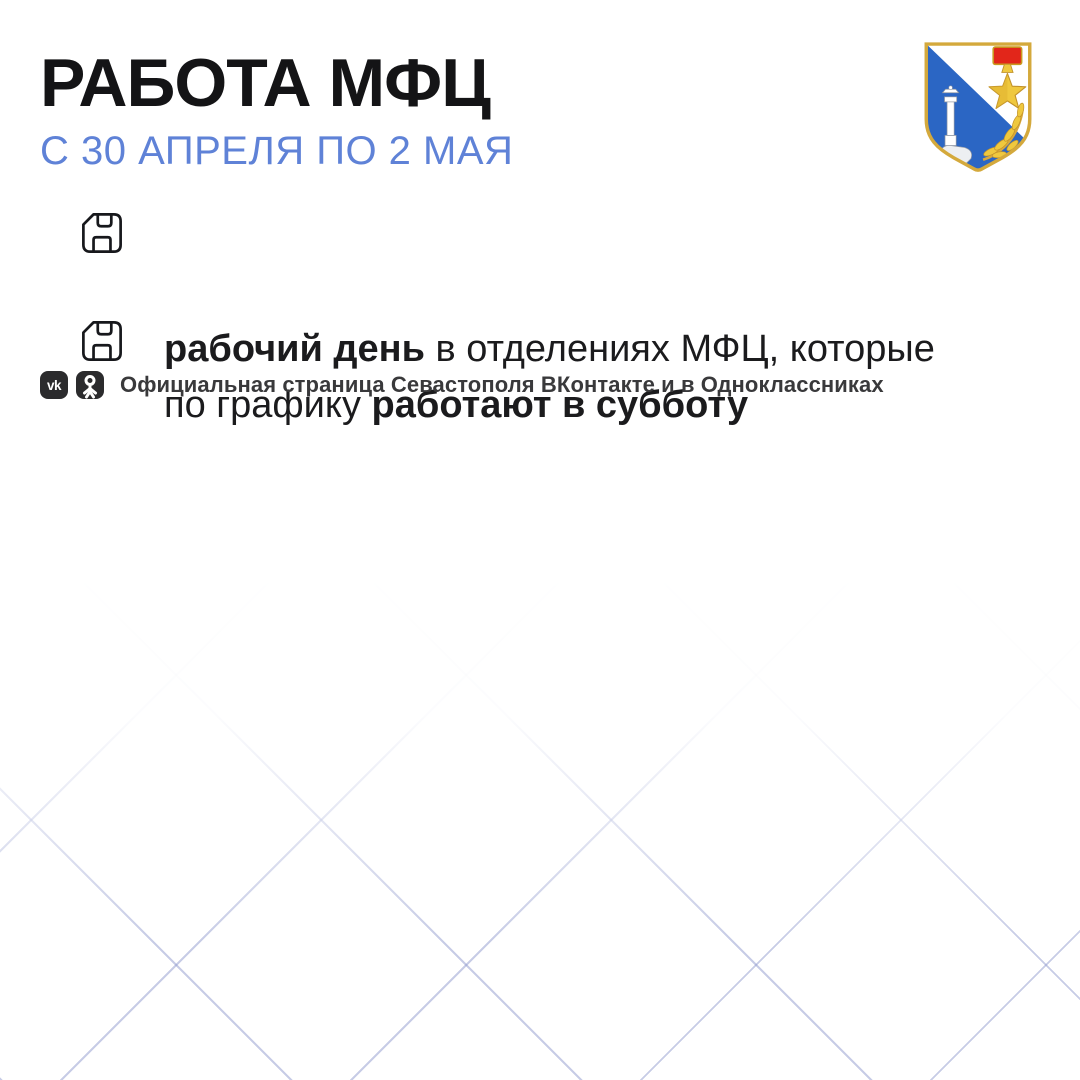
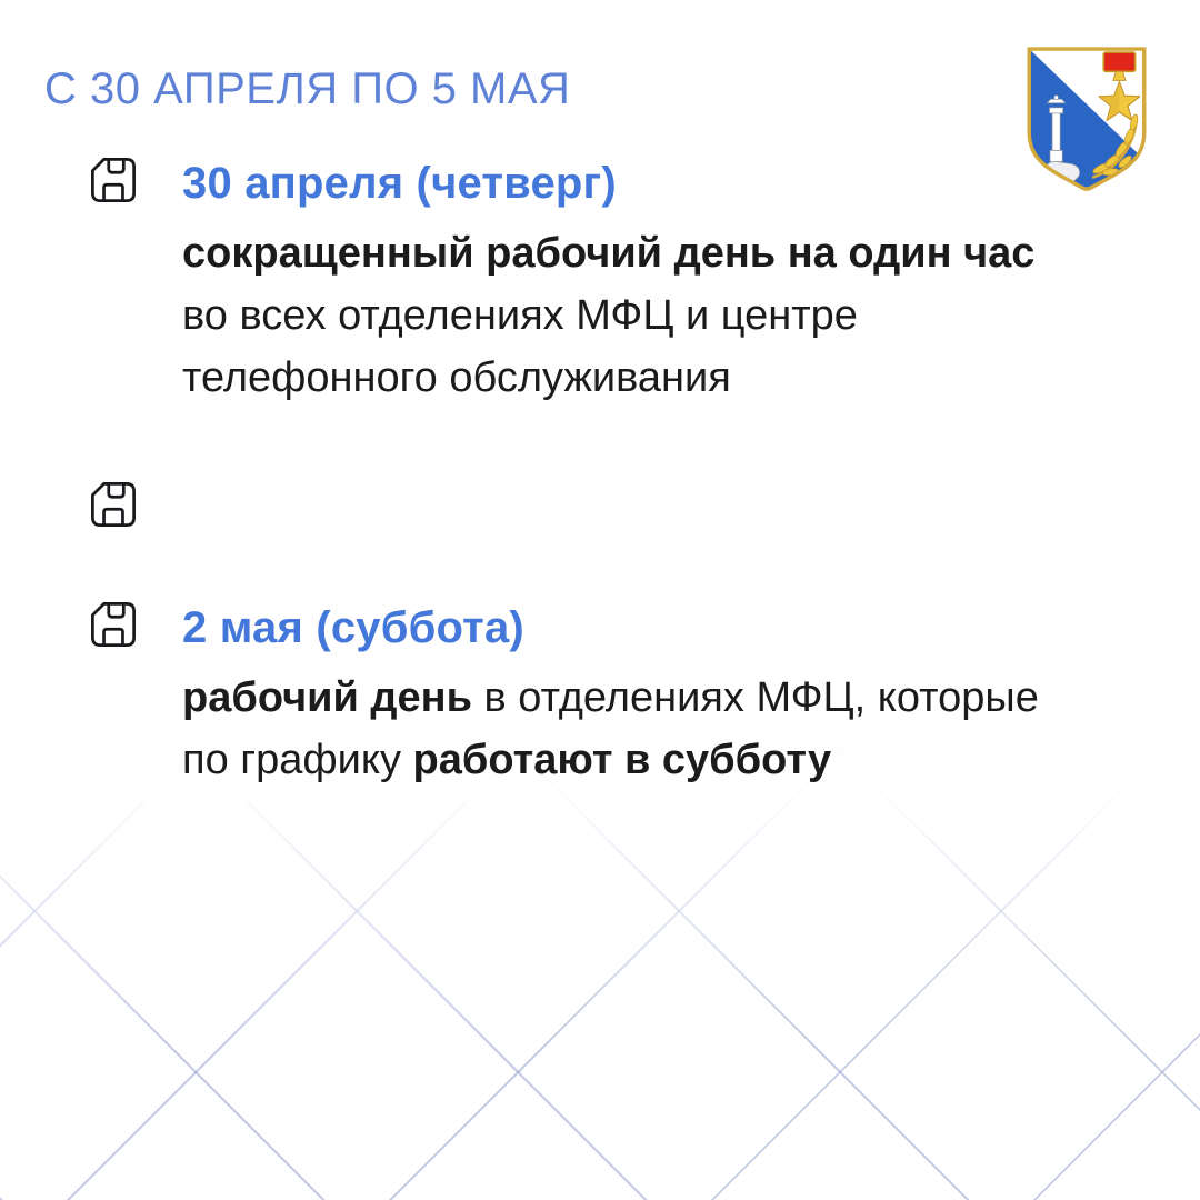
- РАБОТА МФЦ
- С 30 АПРЕЛЯ ПО 2 МАЯ
+ С 30 АПРЕЛЯ ПО 5 МАЯ
+ 30 апреля (четверг)
+ сокращенный рабочий день на один час
+ во всех отделениях МФЦ и центре
+ телефонного обслуживания
+ 2 мая (суббота)
  рабочий день в отделениях МФЦ, которые
  по графику работают в субботу
- vk
- Официальная страница Севастополя ВКонтакте и в Одноклассниках
